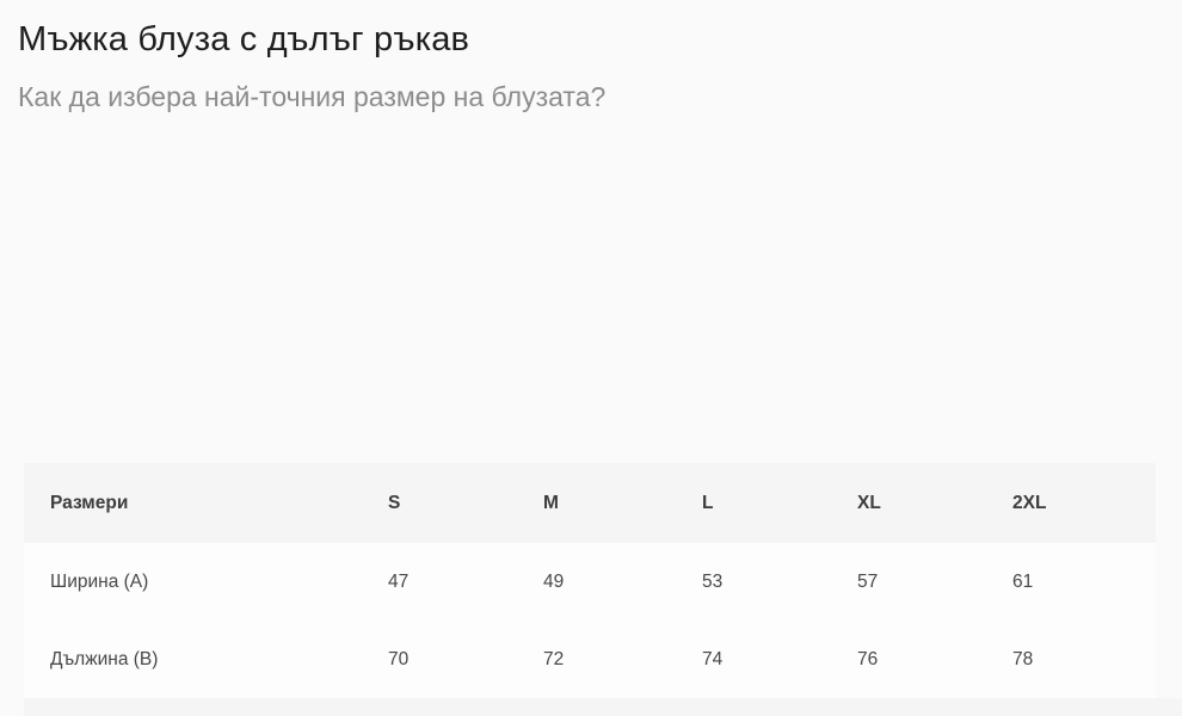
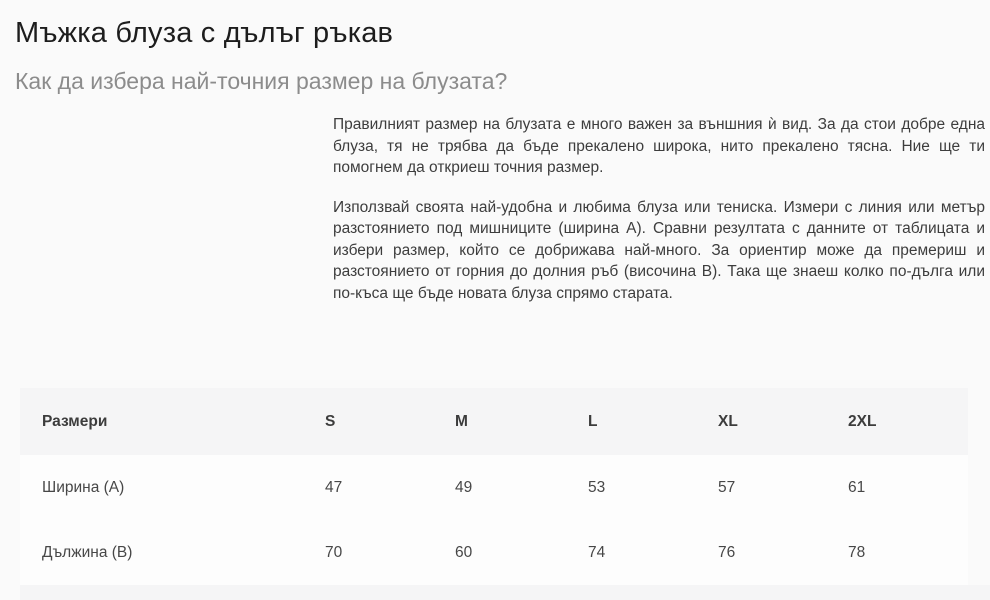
  Мъжка блуза с дълъг ръкав
  Как да избера най-точния размер на блузата?
+ Правилният размер на блузата е много важен за външния ѝ вид. За да стои добре една блуза, тя не трябва да бъде прекалено широка, нито прекалено тясна. Ние ще ти помогнем да откриеш точния размер.
+ Използвай своята най-удобна и любима блуза или тениска. Измери с линия или метър разстоянието под мишниците (ширина А). Сравни резултата с данните от таблицата и избери размер, който се добрижава най-много. За ориентир може да премериш и разстоянието от горния до долния ръб (височина В). Така ще знаеш колко по-дълга или по-къса ще бъде новата блуза спрямо старата.
  Размери	S	M	L	XL	2XL
  Ширина (A)	47	49	53	57	61
- Дължина (B)	70	72	74	76	78
+ Дължина (B)	70	60	74	76	78
